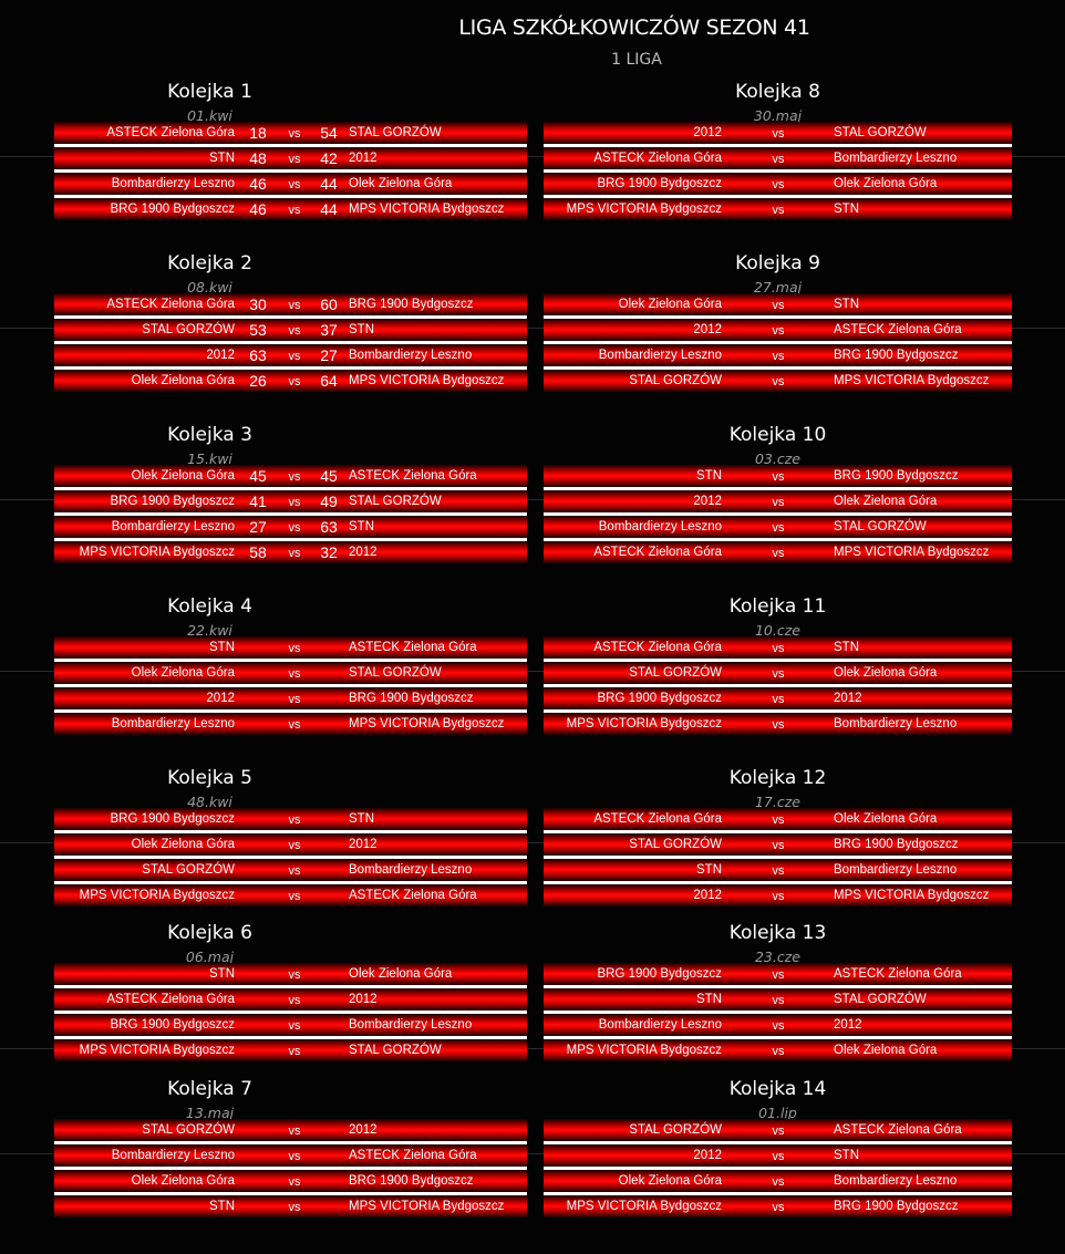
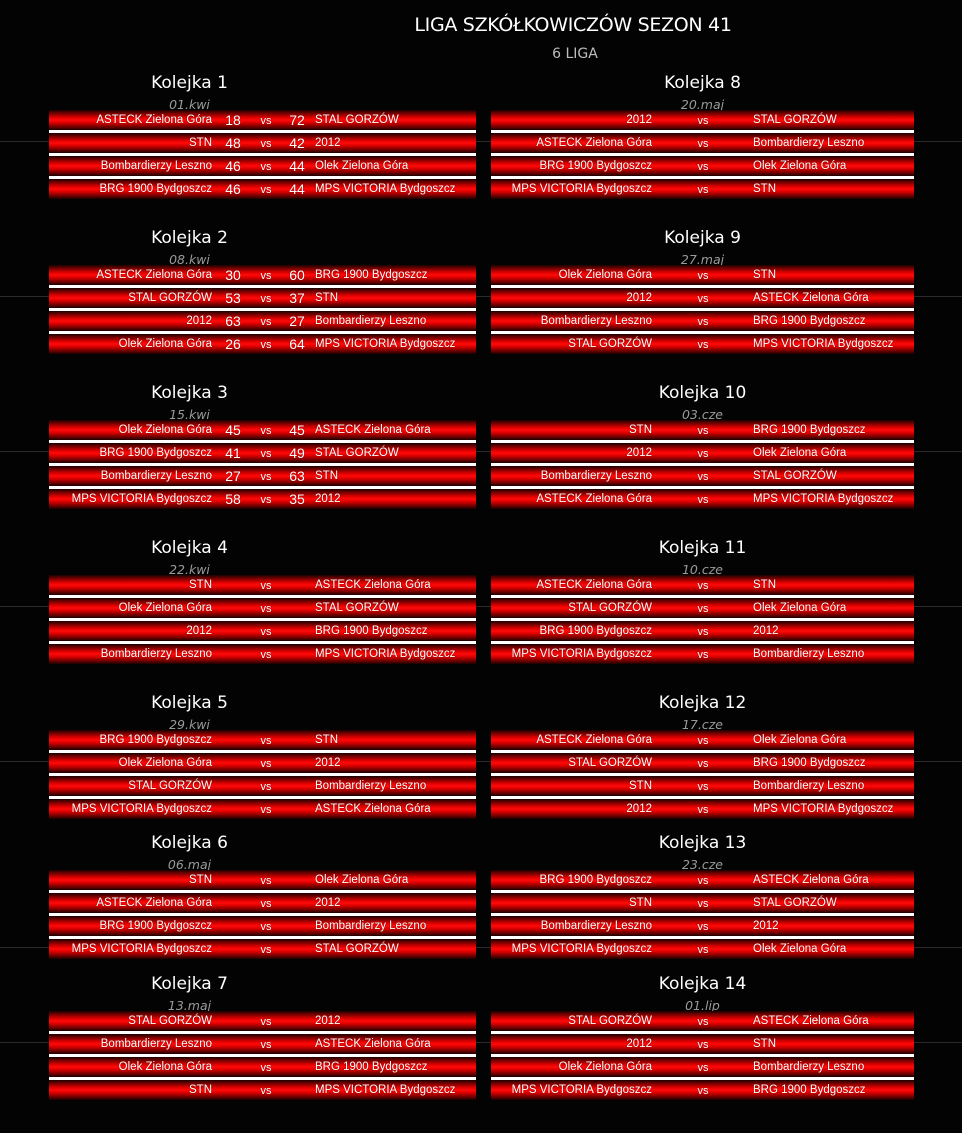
  LIGA SZKÓŁKOWICZÓW SEZON 41
- 1 LIGA
+ 6 LIGA
  Kolejka 1
  01.kwi
  ASTECK Zielona Góra
  18
  vs
- 54
+ 72
  STAL GORZÓW
  STN
  48
  vs
  42
  2012
  Bombardierzy Leszno
  46
  vs
  44
  Olek Zielona Góra
  BRG 1900 Bydgoszcz
  46
  vs
  44
  MPS VICTORIA Bydgoszcz
  Kolejka 2
  08.kwi
  ASTECK Zielona Góra
  30
  vs
  60
  BRG 1900 Bydgoszcz
  STAL GORZÓW
  53
  vs
  37
  STN
  2012
  63
  vs
  27
  Bombardierzy Leszno
  Olek Zielona Góra
  26
  vs
  64
  MPS VICTORIA Bydgoszcz
  Kolejka 3
  15.kwi
  Olek Zielona Góra
  45
  vs
  45
  ASTECK Zielona Góra
  BRG 1900 Bydgoszcz
  41
  vs
  49
  STAL GORZÓW
  Bombardierzy Leszno
  27
  vs
  63
  STN
  MPS VICTORIA Bydgoszcz
  58
  vs
- 32
+ 35
  2012
  Kolejka 4
  22.kwi
  STN
  vs
  ASTECK Zielona Góra
  Olek Zielona Góra
  vs
  STAL GORZÓW
  2012
  vs
  BRG 1900 Bydgoszcz
  Bombardierzy Leszno
  vs
  MPS VICTORIA Bydgoszcz
  Kolejka 5
- 48.kwi
+ 29.kwi
  BRG 1900 Bydgoszcz
  vs
  STN
  Olek Zielona Góra
  vs
  2012
  STAL GORZÓW
  vs
  Bombardierzy Leszno
  MPS VICTORIA Bydgoszcz
  vs
  ASTECK Zielona Góra
  Kolejka 6
  06.maj
  STN
  vs
  Olek Zielona Góra
  ASTECK Zielona Góra
  vs
  2012
  BRG 1900 Bydgoszcz
  vs
  Bombardierzy Leszno
  MPS VICTORIA Bydgoszcz
  vs
  STAL GORZÓW
  Kolejka 7
  13.maj
  STAL GORZÓW
  vs
  2012
  Bombardierzy Leszno
  vs
  ASTECK Zielona Góra
  Olek Zielona Góra
  vs
  BRG 1900 Bydgoszcz
  STN
  vs
  MPS VICTORIA Bydgoszcz
  Kolejka 8
- 30.maj
+ 20.maj
  2012
  vs
  STAL GORZÓW
  ASTECK Zielona Góra
  vs
  Bombardierzy Leszno
  BRG 1900 Bydgoszcz
  vs
  Olek Zielona Góra
  MPS VICTORIA Bydgoszcz
  vs
  STN
  Kolejka 9
  27.maj
  Olek Zielona Góra
  vs
  STN
  2012
  vs
  ASTECK Zielona Góra
  Bombardierzy Leszno
  vs
  BRG 1900 Bydgoszcz
  STAL GORZÓW
  vs
  MPS VICTORIA Bydgoszcz
  Kolejka 10
  03.cze
  STN
  vs
  BRG 1900 Bydgoszcz
  2012
  vs
  Olek Zielona Góra
  Bombardierzy Leszno
  vs
  STAL GORZÓW
  ASTECK Zielona Góra
  vs
  MPS VICTORIA Bydgoszcz
  Kolejka 11
  10.cze
  ASTECK Zielona Góra
  vs
  STN
  STAL GORZÓW
  vs
  Olek Zielona Góra
  BRG 1900 Bydgoszcz
  vs
  2012
  MPS VICTORIA Bydgoszcz
  vs
  Bombardierzy Leszno
  Kolejka 12
  17.cze
  ASTECK Zielona Góra
  vs
  Olek Zielona Góra
  STAL GORZÓW
  vs
  BRG 1900 Bydgoszcz
  STN
  vs
  Bombardierzy Leszno
  2012
  vs
  MPS VICTORIA Bydgoszcz
  Kolejka 13
  23.cze
  BRG 1900 Bydgoszcz
  vs
  ASTECK Zielona Góra
  STN
  vs
  STAL GORZÓW
  Bombardierzy Leszno
  vs
  2012
  MPS VICTORIA Bydgoszcz
  vs
  Olek Zielona Góra
  Kolejka 14
  01.lip
  STAL GORZÓW
  vs
  ASTECK Zielona Góra
  2012
  vs
  STN
  Olek Zielona Góra
  vs
  Bombardierzy Leszno
  MPS VICTORIA Bydgoszcz
  vs
  BRG 1900 Bydgoszcz
